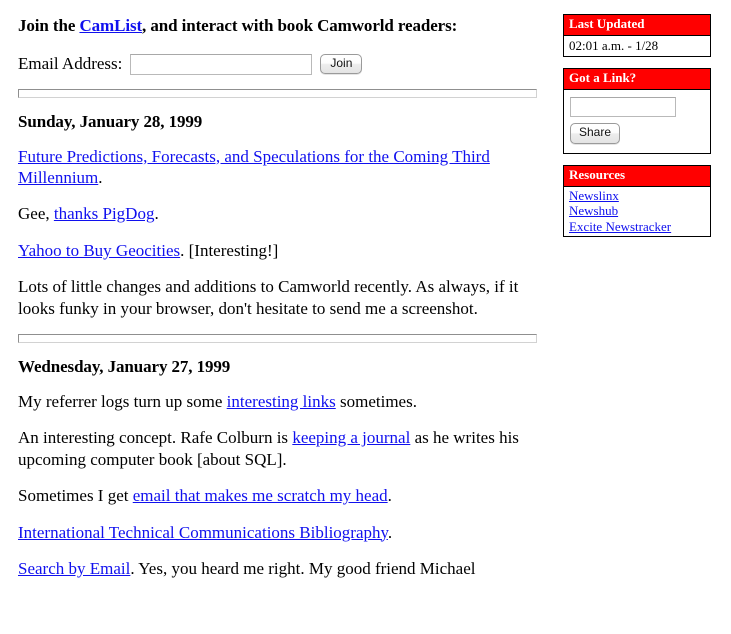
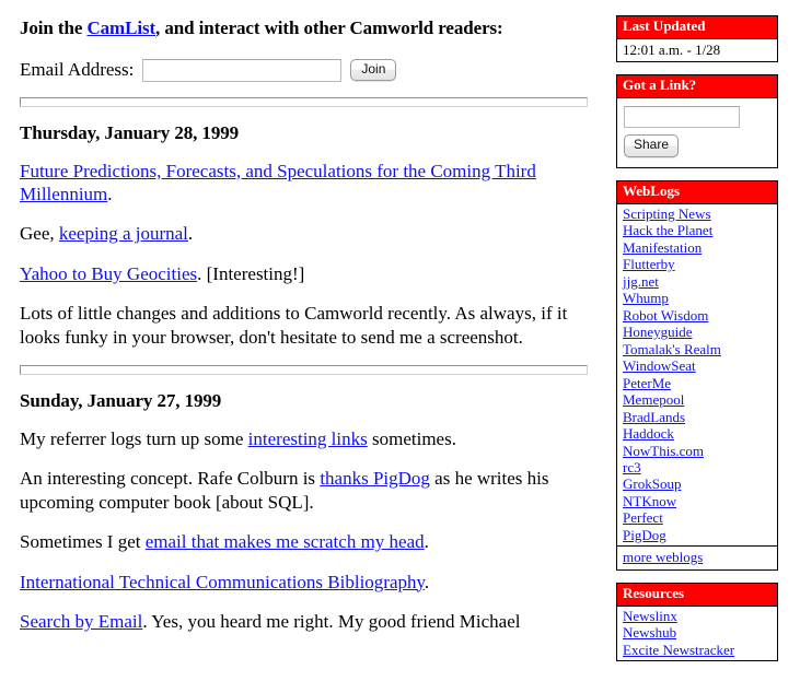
- Join the CamList, and interact with book Camworld readers:
+ Join the CamList, and interact with other Camworld readers:
  Email Address:
  Join
- Sunday, January 28, 1999
+ Thursday, January 28, 1999
  Future Predictions, Forecasts, and Speculations for the Coming Third Millennium.
- Gee, thanks PigDog.
+ Gee, keeping a journal.
  Yahoo to Buy Geocities. [Interesting!]
  Lots of little changes and additions to Camworld recently. As always, if it looks funky in your browser, don't hesitate to send me a screenshot.
- Wednesday, January 27, 1999
+ Sunday, January 27, 1999
  My referrer logs turn up some interesting links sometimes.
- An interesting concept. Rafe Colburn is keeping a journal as he writes his upcoming computer book [about SQL].
+ An interesting concept. Rafe Colburn is thanks PigDog as he writes his upcoming computer book [about SQL].
  Sometimes I get email that makes me scratch my head.
  International Technical Communications Bibliography.
  Search by Email. Yes, you heard me right. My good friend Michael
  Last Updated
- 02:01 a.m. - 1/28
+ 12:01 a.m. - 1/28
  Got a Link?
  Share
+ WebLogs
+ Scripting News
+ Hack the Planet
+ Manifestation
+ Flutterby
+ jjg.net
+ Whump
+ Robot Wisdom
+ Honeyguide
+ Tomalak's Realm
+ WindowSeat
+ PeterMe
+ Memepool
+ BradLands
+ Haddock
+ NowThis.com
+ rc3
+ GrokSoup
+ NTKnow
+ Perfect
+ PigDog
+ more weblogs
  Resources
  Newslinx
  Newshub
  Excite Newstracker
